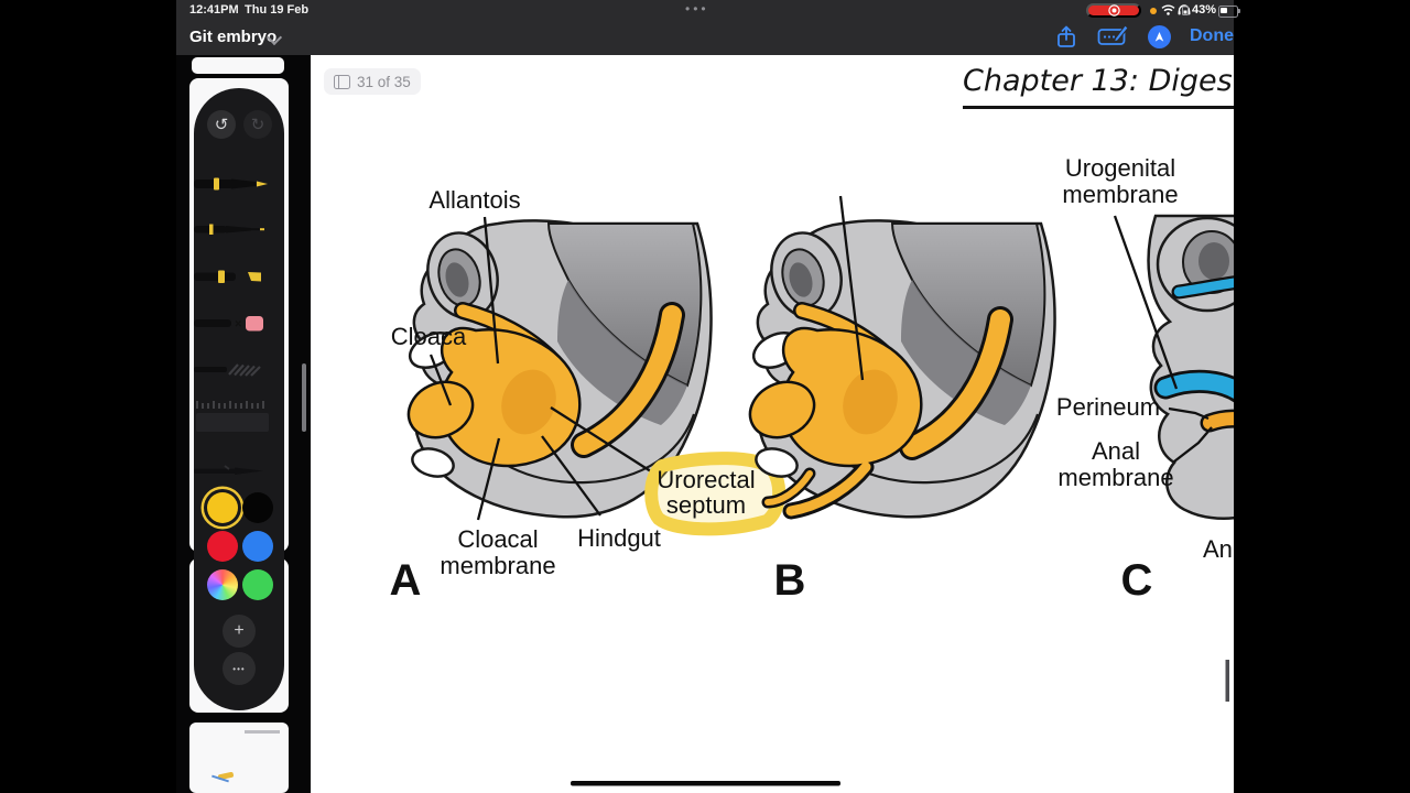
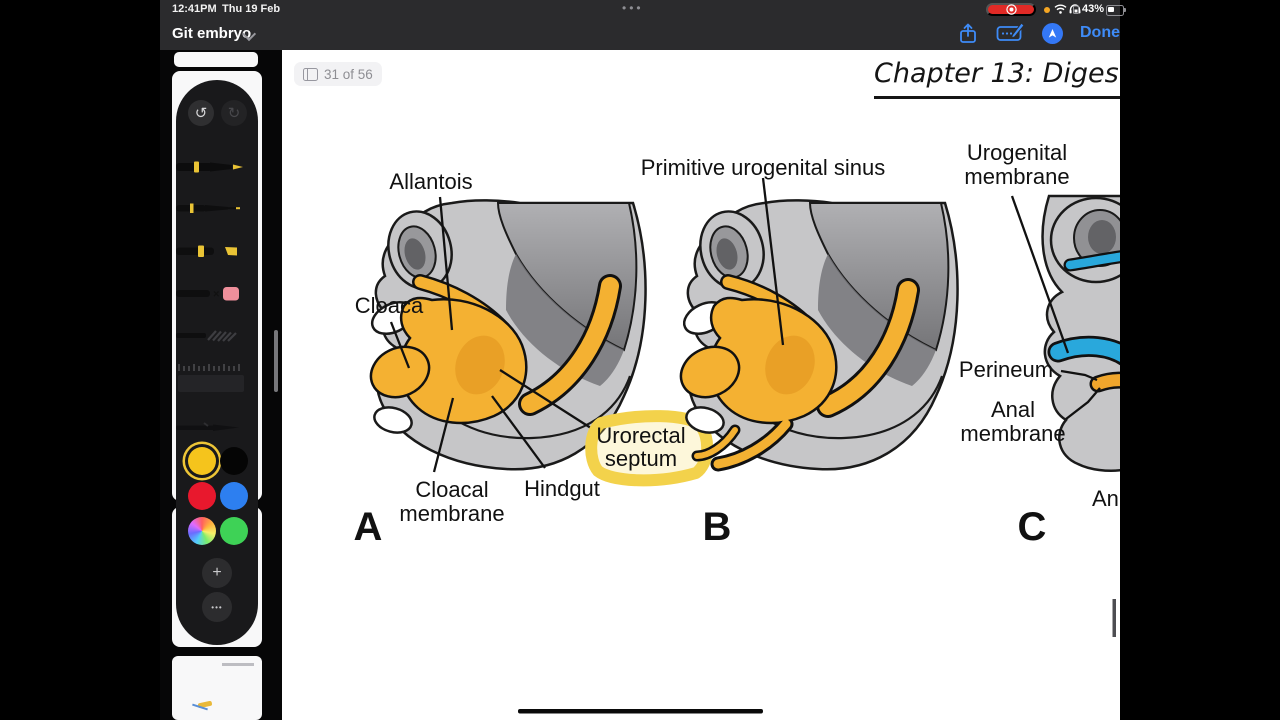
  12:41PM
  Thu 19 Feb
  •••
  43%
  Git embryo
  Done
  ↺
  ↻
  +
  •••
- 31 of 35
+ 31 of 56
  Chapter 13: Diges
  Allantois
  Cloaca
  Cloacal
  membrane
  Hindgut
  Urorectal
  septum
  A
+ Primitive urogenital sinus
  B
  Urogenital
  membrane
  Perineum
  Anal
  membrane
  An
  C
